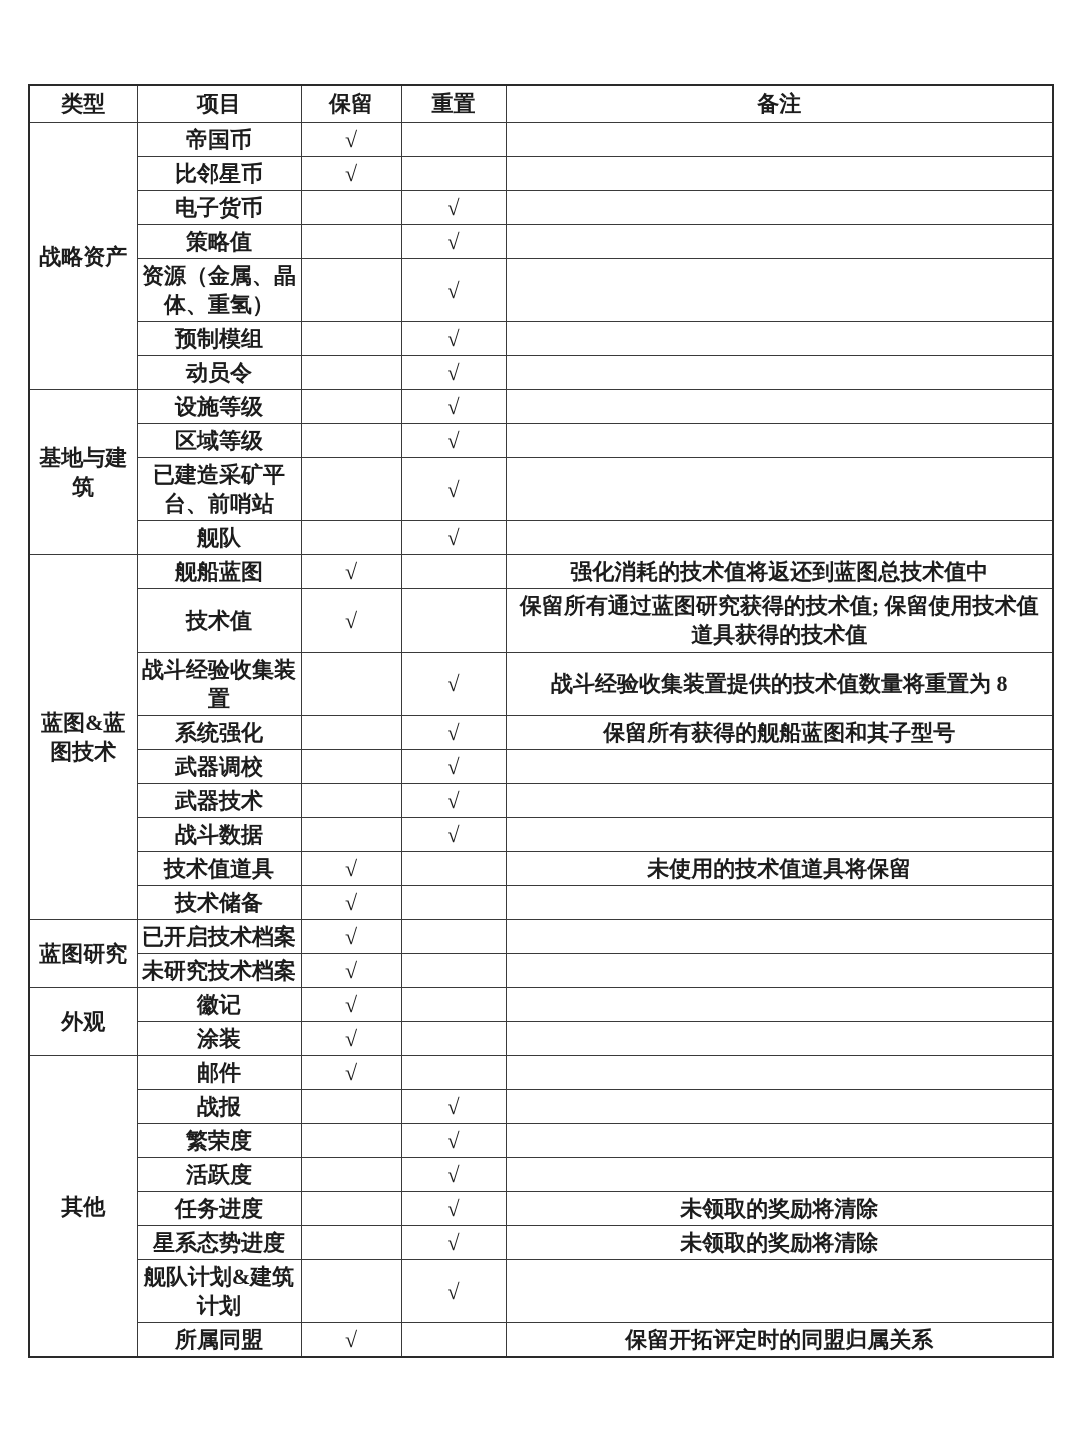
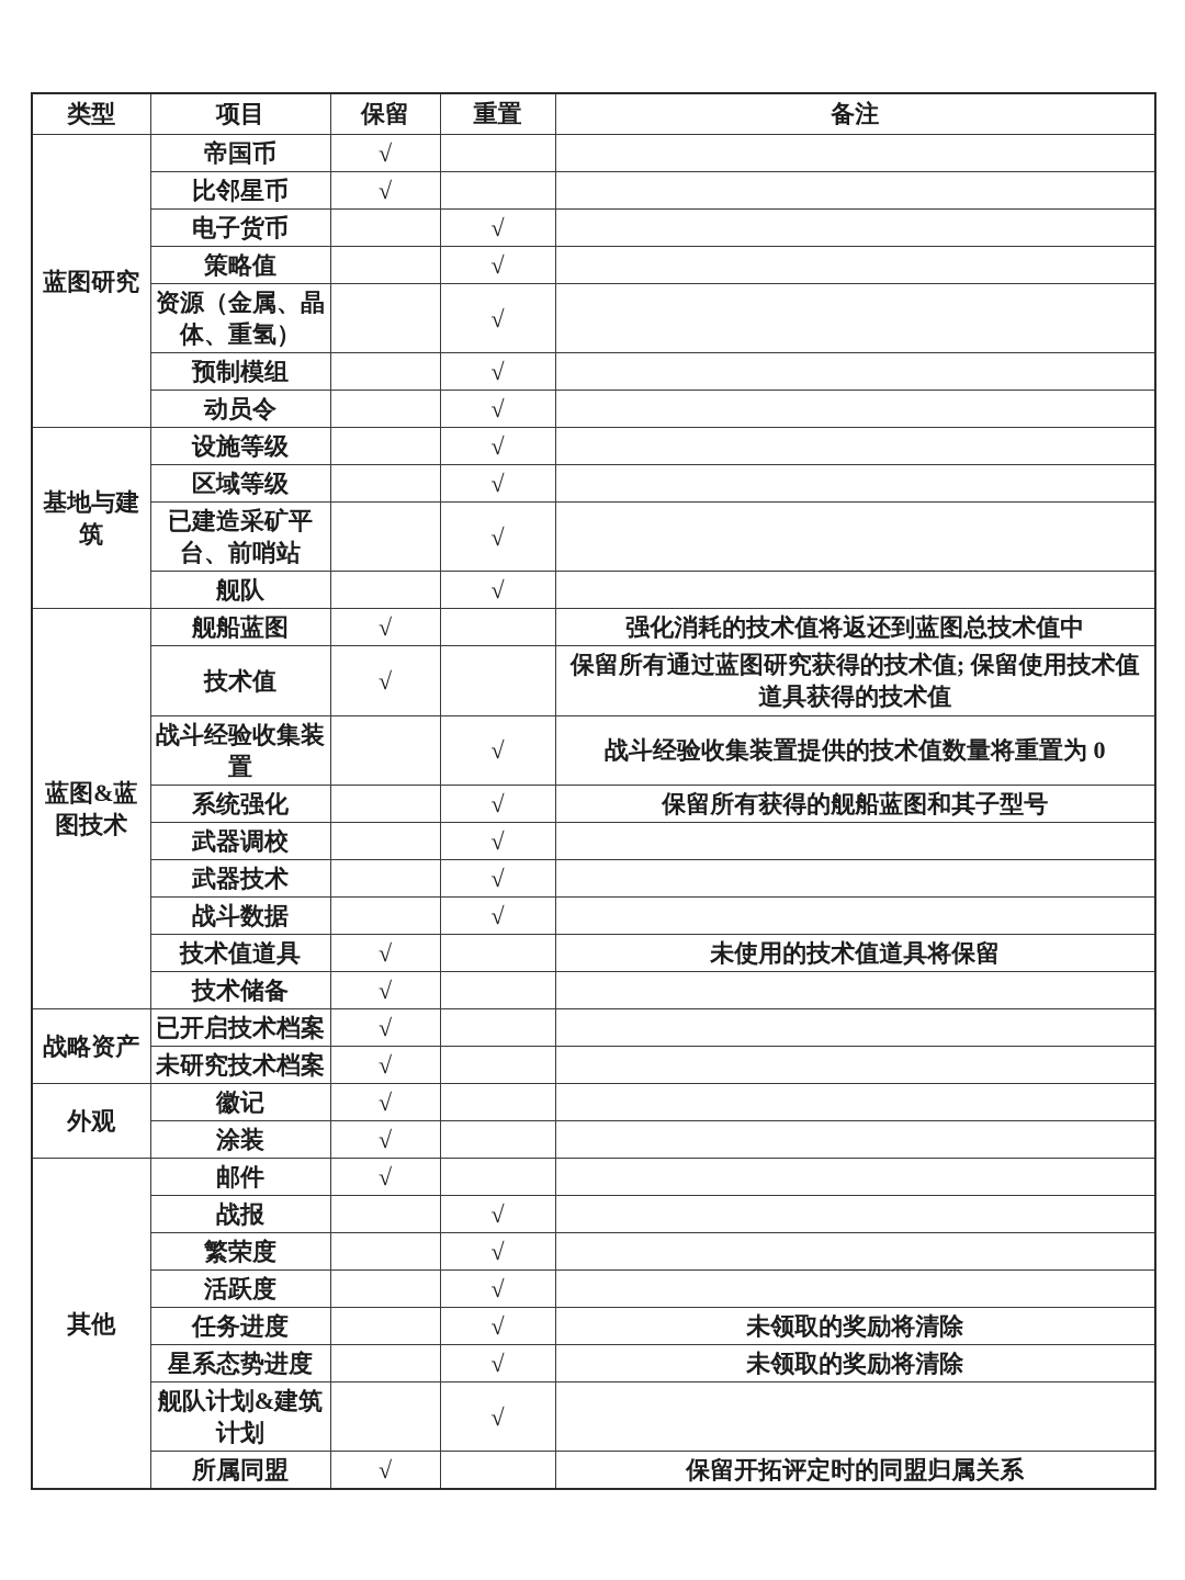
  类型	项目	保留	重置	备注
- 战略资产	帝国币	√
+ 蓝图研究	帝国币	√
  比邻星币	√
  电子货币		√
  策略值		√
  资源（金属、晶体、重氢）		√
  预制模组		√
  动员令		√
  基地与建筑	设施等级		√
  区域等级		√
  已建造采矿平台、前哨站		√
  舰队		√
  蓝图&蓝图技术	舰船蓝图	√		强化消耗的技术值将返还到蓝图总技术值中
  技术值	√		保留所有通过蓝图研究获得的技术值; 保留使用技术值道具获得的技术值
- 战斗经验收集装置		√	战斗经验收集装置提供的技术值数量将重置为 8
+ 战斗经验收集装置		√	战斗经验收集装置提供的技术值数量将重置为 0
  系统强化		√	保留所有获得的舰船蓝图和其子型号
  武器调校		√
  武器技术		√
  战斗数据		√
  技术值道具	√		未使用的技术值道具将保留
  技术储备	√
- 蓝图研究	已开启技术档案	√
+ 战略资产	已开启技术档案	√
  未研究技术档案	√
  外观	徽记	√
  涂装	√
  其他	邮件	√
  战报		√
  繁荣度		√
  活跃度		√
  任务进度		√	未领取的奖励将清除
  星系态势进度		√	未领取的奖励将清除
  舰队计划&建筑计划		√
  所属同盟	√		保留开拓评定时的同盟归属关系
